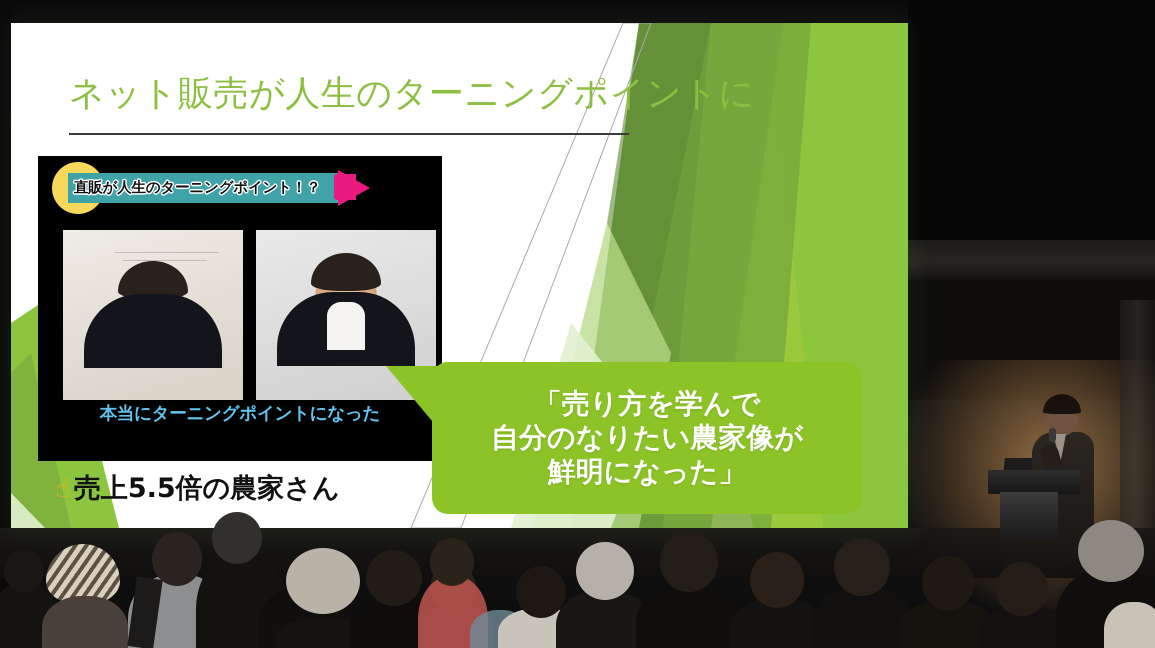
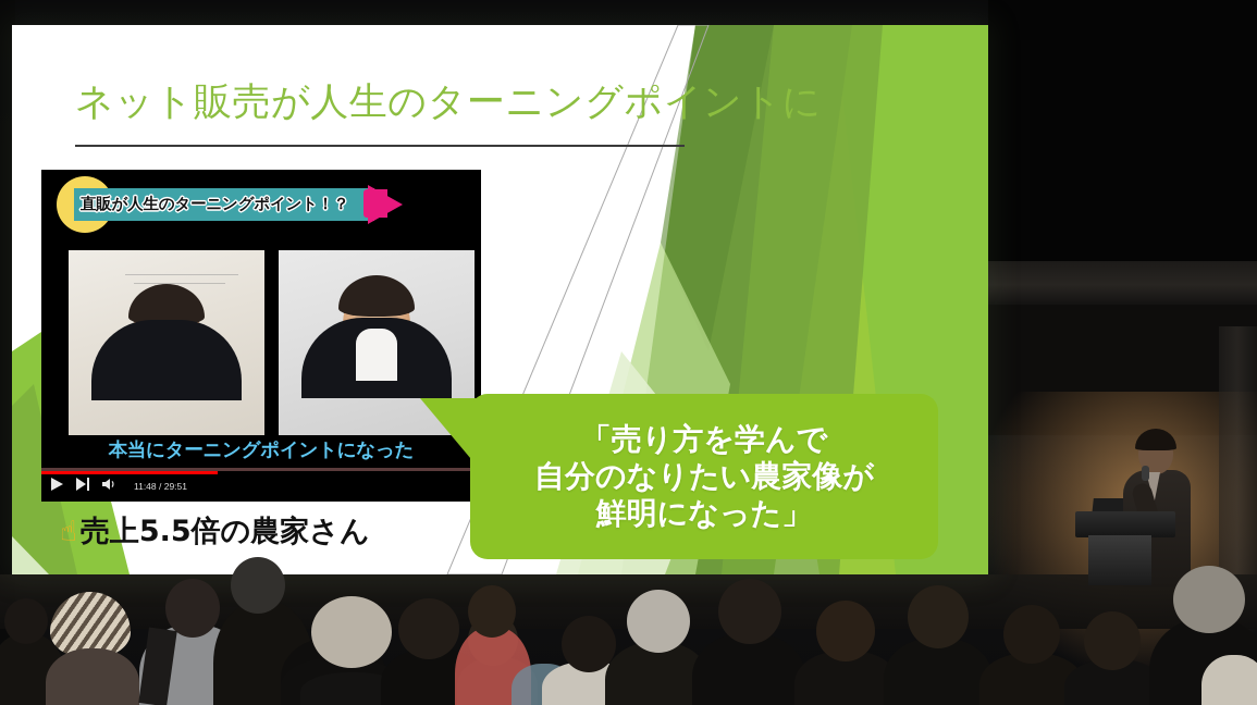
  ネット販売が人生のターニングポイントに
  直販が人生のターニングポイント！？
  本当にターニングポイントになった
+ 11:48 / 29:51
  ☝
  売上5.5倍の農家さん
  「売り方を学んで
  自分のなりたい農家像が
  鮮明になった」
